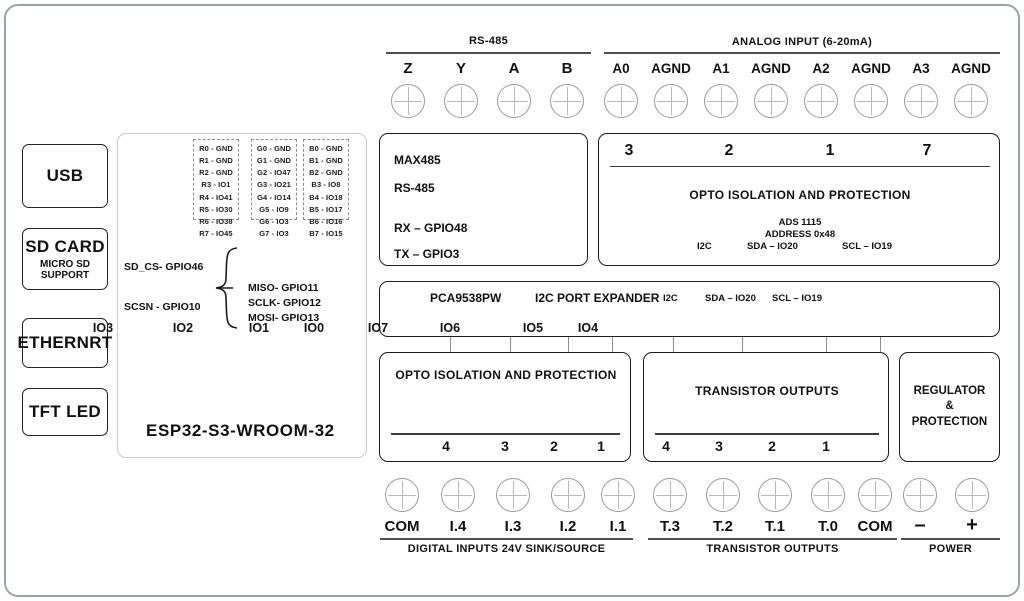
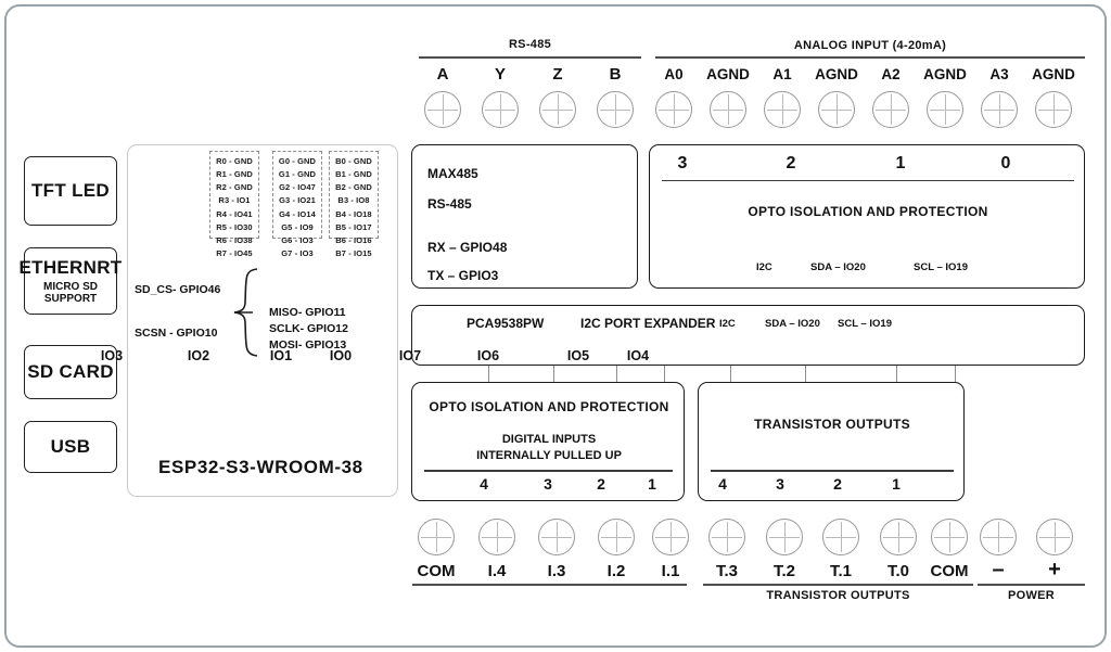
- USB
+ TFT LED
- SD CARD
+ ETHERNRT
  MICRO SD
  SUPPORT
- ETHERNRT
+ SD CARD
- TFT LED
+ USB
  R0 - GND
  R1 - GND
  R2 - GND
  R3 - IO1
  R4 - IO41
  R5 - IO30
  R6 - IO38
  R7 - IO45
  G0 - GND
  G1 - GND
  G2 - IO47
  G3 - IO21
  G4 - IO14
  G5 - IO9
  G6 - IO3
  G7 - IO3
  B0 - GND
  B1 - GND
  B2 - GND
  B3 - IO8
  B4 - IO18
  B5 - IO17
  B6 - IO16
  B7 - IO15
  SD_CS- GPIO46
  SCSN - GPIO10
  MISO- GPIO11
  SCLK- GPIO12
  MOSI- GPIO13
- ESP32-S3-WROOM-32
+ ESP32-S3-WROOM-38
  RS-485
- Z
+ A
  Y
- A
+ Z
  B
- ANALOG INPUT (6-20mA)
+ ANALOG INPUT (4-20mA)
  A0
  AGND
  A1
  AGND
  A2
  AGND
  A3
  AGND
  MAX485
  RS-485
  RX – GPIO48
  TX – GPIO3
  3
  2
  1
- 7
+ 0
  OPTO ISOLATION AND PROTECTION
- ADS 1115
- ADDRESS 0x48
  I2C
  SDA – IO20
  SCL – IO19
  PCA9538PW
  I2C PORT EXPANDER
  I2C
  SDA – IO20
  SCL – IO19
  IO3
  IO2
  IO1
  IO0
  IO7
  IO6
  IO5
  IO4
  OPTO ISOLATION AND PROTECTION
+ DIGITAL INPUTS
+ INTERNALLY PULLED UP
  4
  3
  2
  1
  TRANSISTOR OUTPUTS
  4
  3
  2
  1
- REGULATOR
- &
- PROTECTION
  COM
  I.4
  I.3
  I.2
  I.1
- DIGITAL INPUTS 24V SINK/SOURCE
  T.3
  T.2
  T.1
  T.0
  COM
  TRANSISTOR OUTPUTS
  –
  +
  POWER
